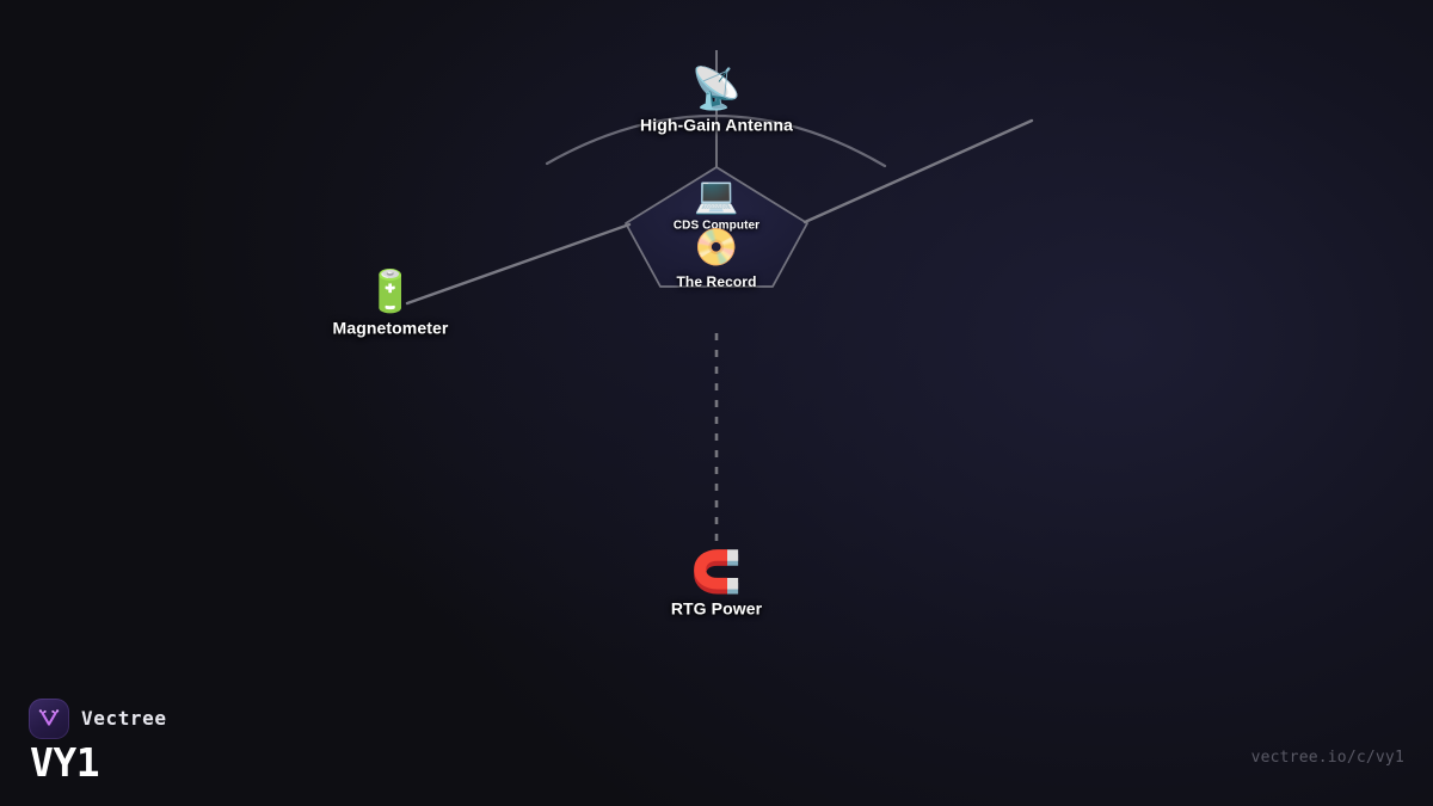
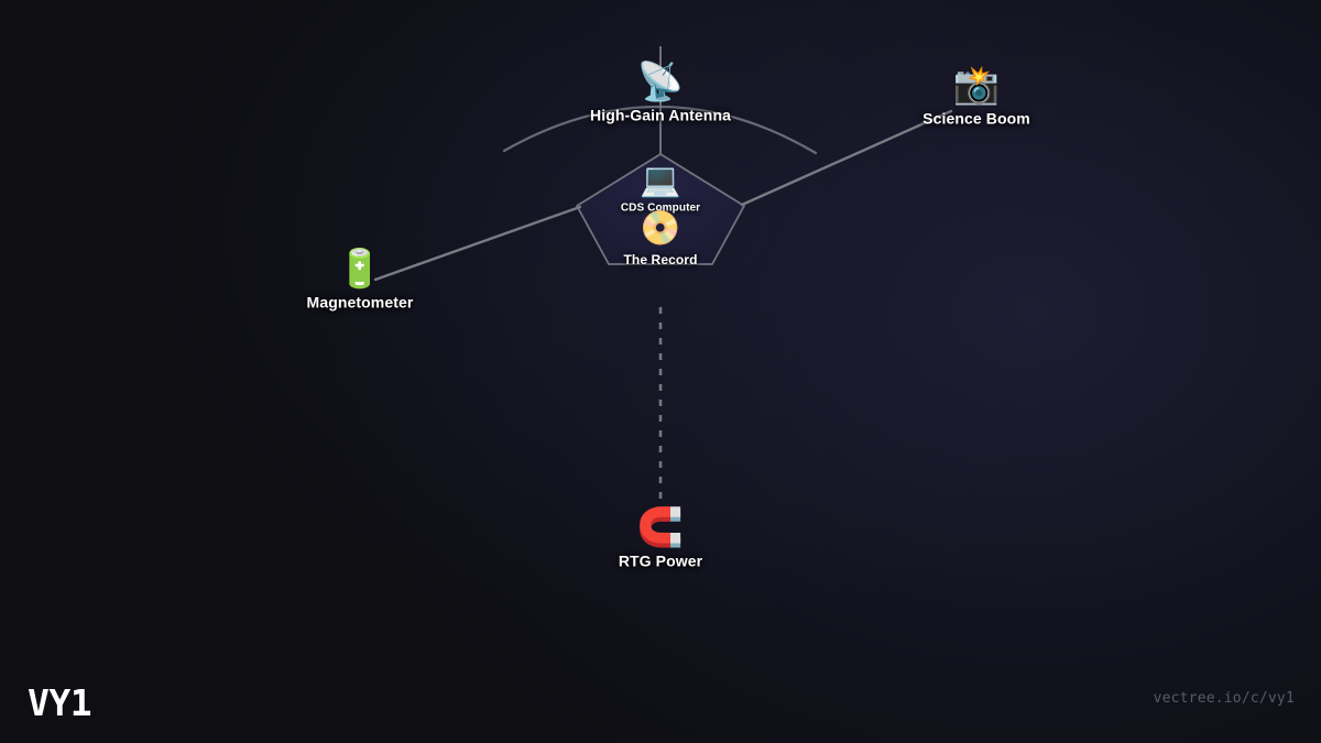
  📡
  High-Gain Antenna
+ 📸
+ Science Boom
  🔋
  Magnetometer
  🧲
  RTG Power
  💻
  CDS Computer
  📀
  The Record
- Vectree
  VY1
  vectree.io/c/vy1
